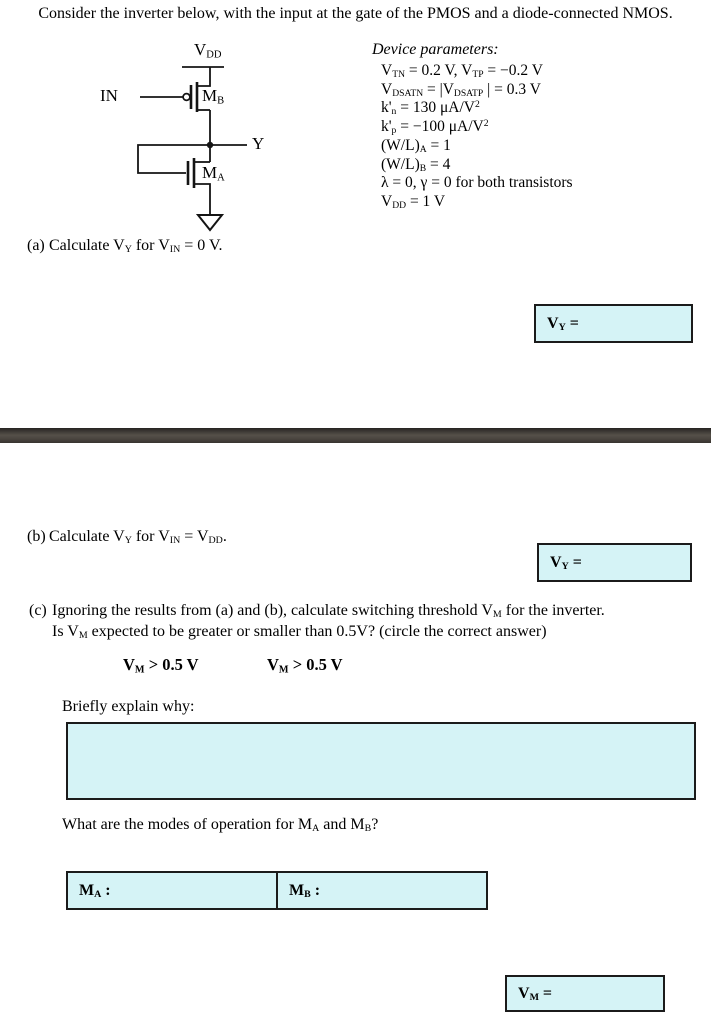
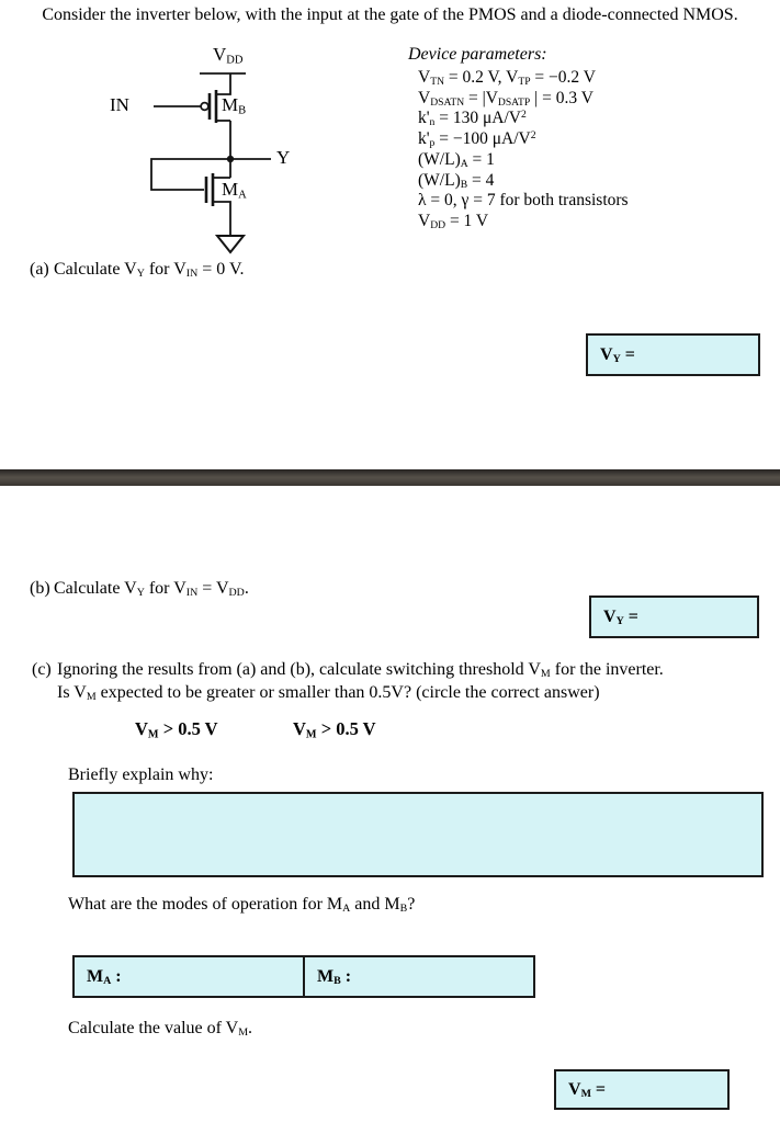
  Consider the inverter below, with the input at the gate of the PMOS and a diode-connected NMOS.
  VDD
  IN
  MB
  Y
  MA
  Device parameters:
  VTN = 0.2 V, VTP = −0.2 V
  VDSATN = |VDSATP | = 0.3 V
  k'n = 130 μA/V2
  k'p = −100 μA/V2
  (W/L)A = 1
  (W/L)B = 4
- λ = 0, γ = 0 for both transistors
+ λ = 0, γ = 7 for both transistors
  VDD = 1 V
  (a)
  Calculate VY for VIN = 0 V.
  VY =
  (b)
  Calculate VY for VIN = VDD.
  VY =
  (c)
  Ignoring the results from (a) and (b), calculate switching threshold VM for the inverter.
  Is VM expected to be greater or smaller than 0.5V? (circle the correct answer)
  VM > 0.5 V
  VM > 0.5 V
  Briefly explain why:
  What are the modes of operation for MA and MB?
  MA :
  MB :
+ Calculate the value of VM.
  VM =
